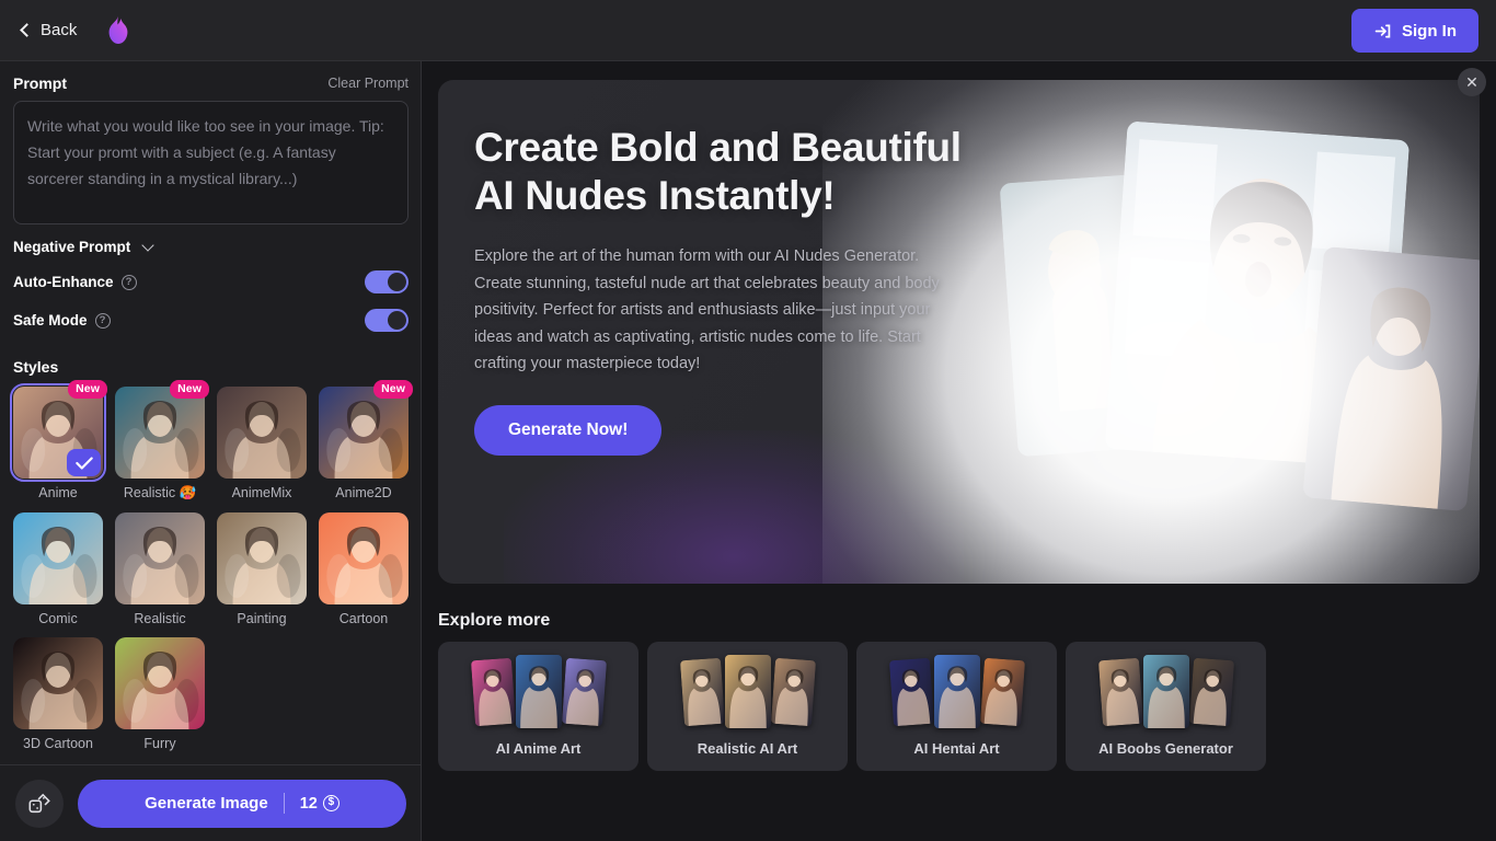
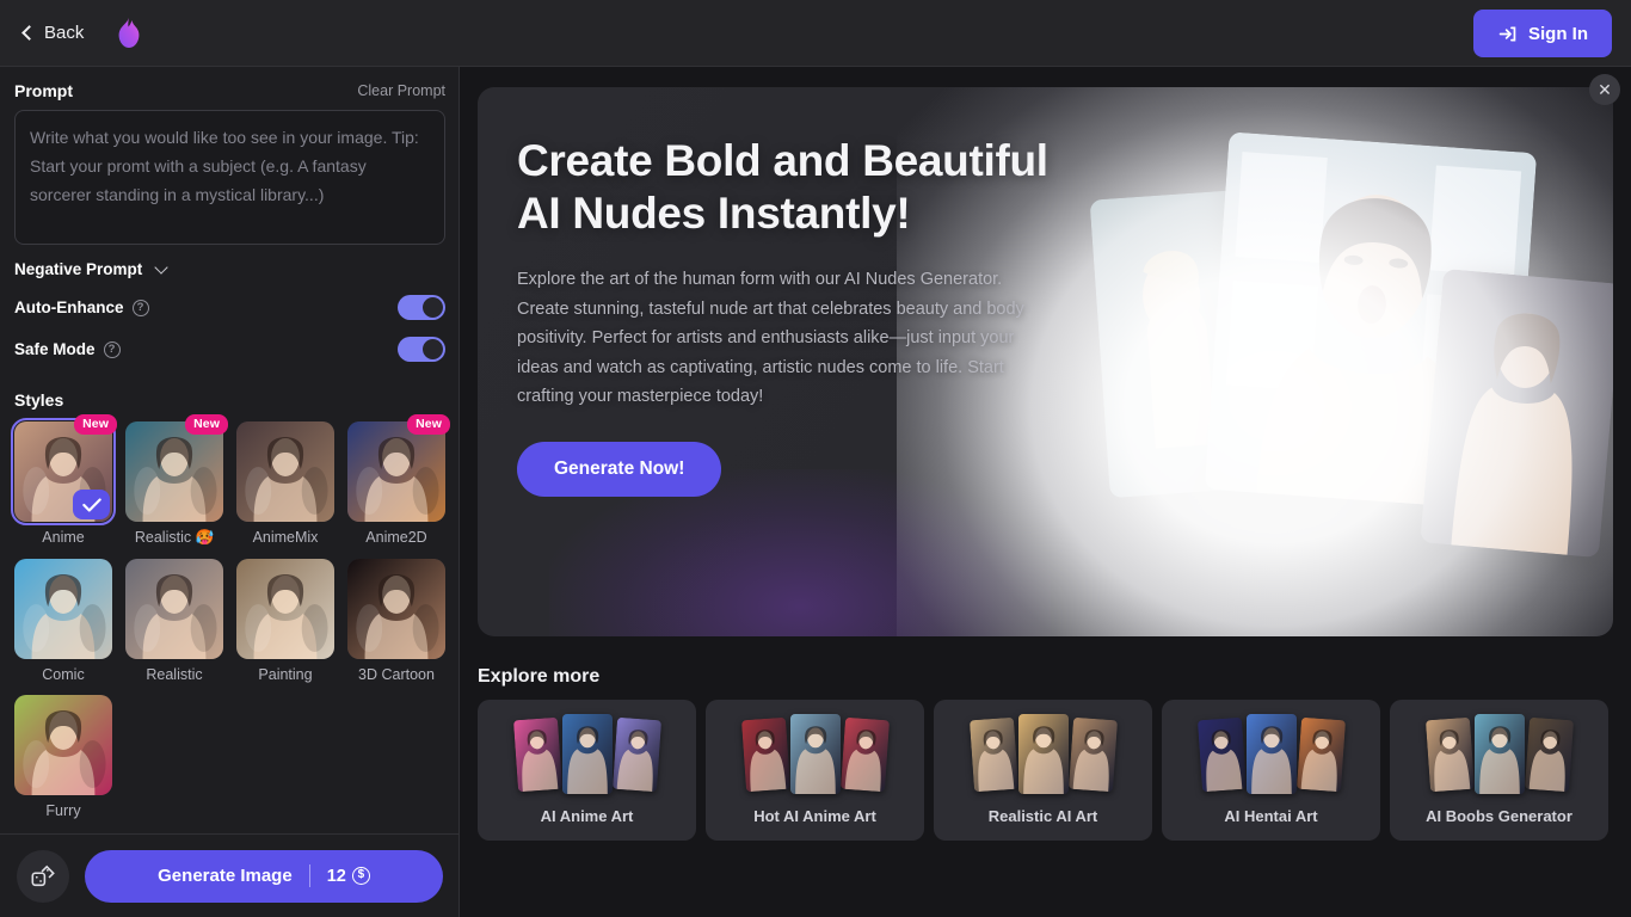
  Back
  Sign In
  Prompt
  Clear Prompt
  Negative Prompt
  Auto-Enhance
  ?
  Safe Mode
  ?
  Styles
  New
  Anime
  New
  Realistic 🥵
  AnimeMix
  New
  Anime2D
  Comic
  Realistic
  Painting
- Cartoon
  3D Cartoon
  Furry
  Generate Image
  12
  $
  Create Bold and Beautiful
  AI Nudes Instantly!
  Explore the art of the human form with our AI Nudes Generator. Create stunning, tasteful nude art that celebrates beauty and body positivity. Perfect for artists and enthusiasts alike—just input your ideas and watch as captivating, artistic nudes come to life. Start crafting your masterpiece today!
  Generate Now!
  ✕
  Explore more
  AI Anime Art
+ Hot AI Anime Art
  Realistic AI Art
  AI Hentai Art
  AI Boobs Generator
